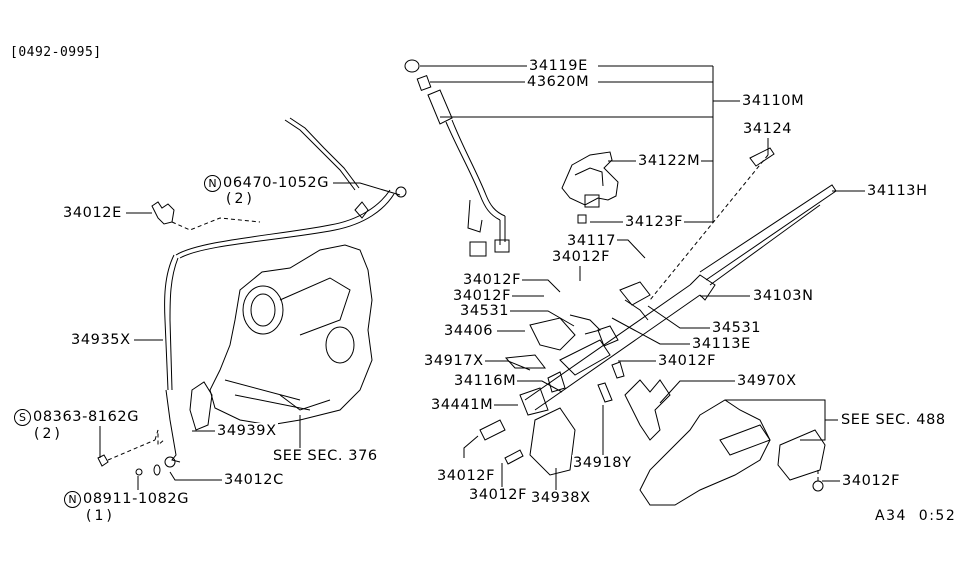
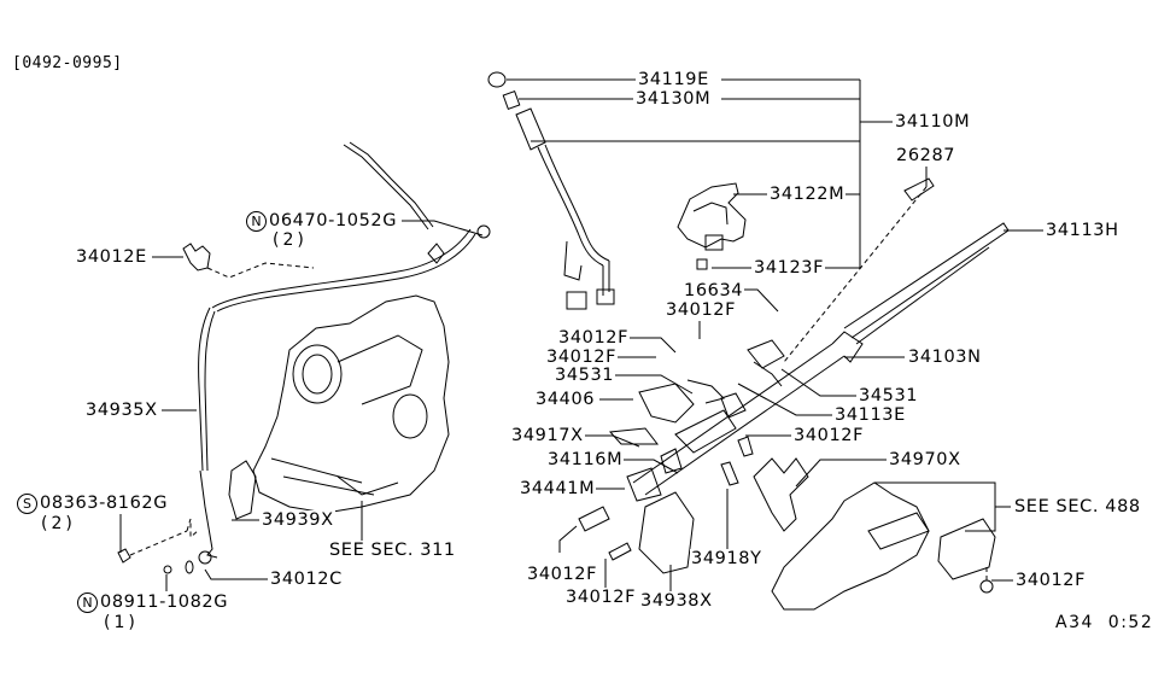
  [0492-0995]
  34119E
- 43620M
+ 34130M
  34110M
- 34124
+ 26287
  34122M
  34113H
  34123F
- 34117
+ 16634
  34012F
  34012F
  34012F
  34531
  34406
  34103N
  34531
  34113E
  34917X
  34012F
  34116M
  34970X
  34441M
  SEE SEC. 488
  34012F
  34918Y
  34012F
  34938X
  34012F
  34012E
  34935X
  34939X
- SEE SEC. 376
+ SEE SEC. 311
  34012C
  N 06470-1052G
  (2)
  S 08363-8162G
  (2)
  N 08911-1082G
  (1)
  A34 0:52
